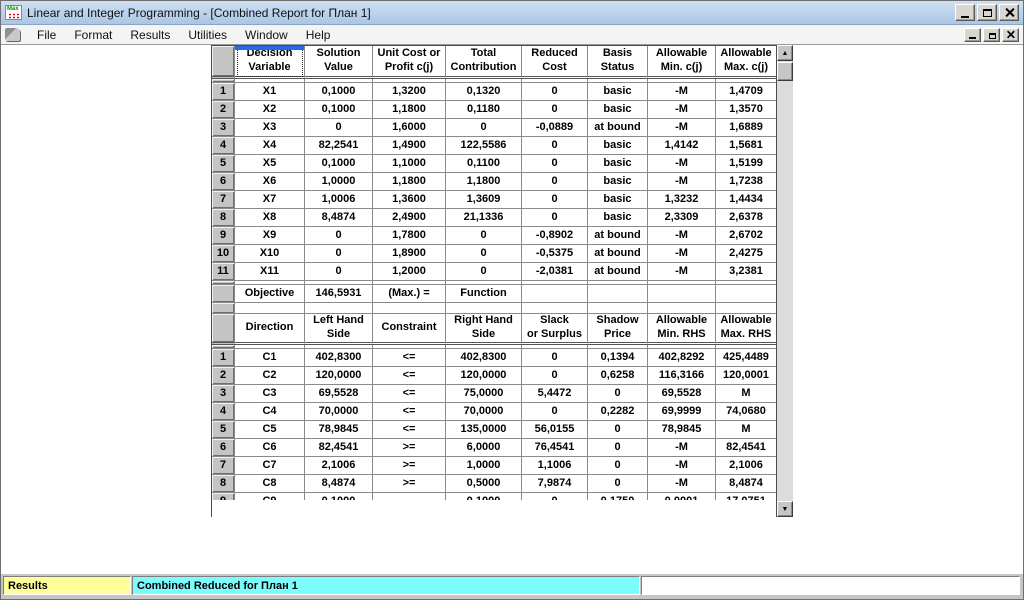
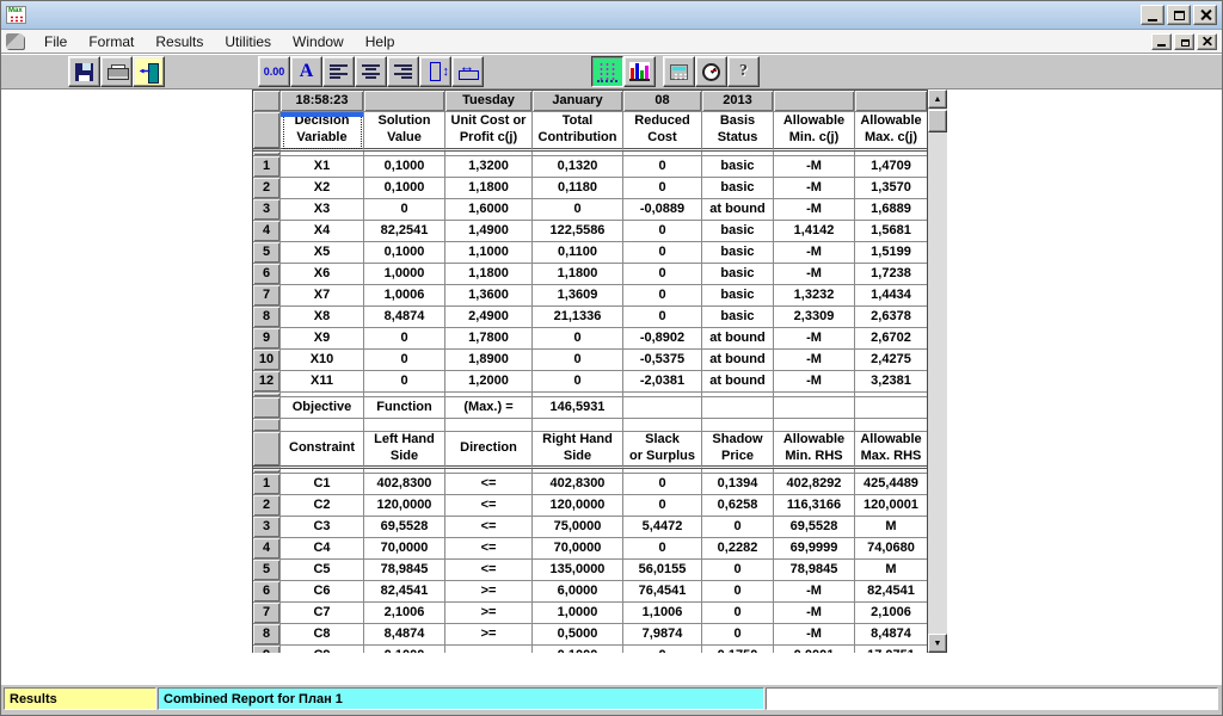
- Linear and Integer Programming - [Combined Report for План 1]
  File
  Format
  Results
  Utilities
  Window
  Help
+ 0.00
+ A
+ ?
+ 18:58:23
+ Tuesday
+ January
+ 08
+ 2013
  Decision
  Variable
  Solution
  Value
  Unit Cost or
  Profit c(j)
  Total
  Contribution
  Reduced
  Cost
  Basis
  Status
  Allowable
  Min. c(j)
  Allowable
  Max. c(j)
  1
  X1
  0,1000
  1,3200
  0,1320
  0
  basic
  -M
  1,4709
  2
  X2
  0,1000
  1,1800
  0,1180
  0
  basic
  -M
  1,3570
  3
  X3
  0
  1,6000
  0
  -0,0889
  at bound
  -M
  1,6889
  4
  X4
  82,2541
  1,4900
  122,5586
  0
  basic
  1,4142
  1,5681
  5
  X5
  0,1000
  1,1000
  0,1100
  0
  basic
  -M
  1,5199
  6
  X6
  1,0000
  1,1800
  1,1800
  0
  basic
  -M
  1,7238
  7
  X7
  1,0006
  1,3600
  1,3609
  0
  basic
  1,3232
  1,4434
  8
  X8
  8,4874
  2,4900
  21,1336
  0
  basic
  2,3309
  2,6378
  9
  X9
  0
  1,7800
  0
  -0,8902
  at bound
  -M
  2,6702
  10
  X10
  0
  1,8900
  0
  -0,5375
  at bound
  -M
  2,4275
- 11
+ 12
  X11
  0
  1,2000
  0
  -2,0381
  at bound
  -M
  3,2381
  Objective
- 146,5931
+ Function
  (Max.) =
- Function
+ 146,5931
- Direction
+ Constraint
  Left Hand
  Side
- Constraint
+ Direction
  Right Hand
  Side
  Slack
  or Surplus
  Shadow
  Price
  Allowable
  Min. RHS
  Allowable
  Max. RHS
  1
  C1
  402,8300
  <=
  402,8300
  0
  0,1394
  402,8292
  425,4489
  2
  C2
  120,0000
  <=
  120,0000
  0
  0,6258
  116,3166
  120,0001
  3
  C3
  69,5528
  <=
  75,0000
  5,4472
  0
  69,5528
  M
  4
  C4
  70,0000
  <=
  70,0000
  0
  0,2282
  69,9999
  74,0680
  5
  C5
  78,9845
  <=
  135,0000
  56,0155
  0
  78,9845
  M
  6
  C6
  82,4541
  >=
  6,0000
  76,4541
  0
  -M
  82,4541
  7
  C7
  2,1006
  >=
  1,0000
  1,1006
  0
  -M
  2,1006
  8
  C8
  8,4874
  >=
  0,5000
  7,9874
  0
  -M
  8,4874
  Results
- Combined Reduced for План 1
+ Combined Report for План 1
